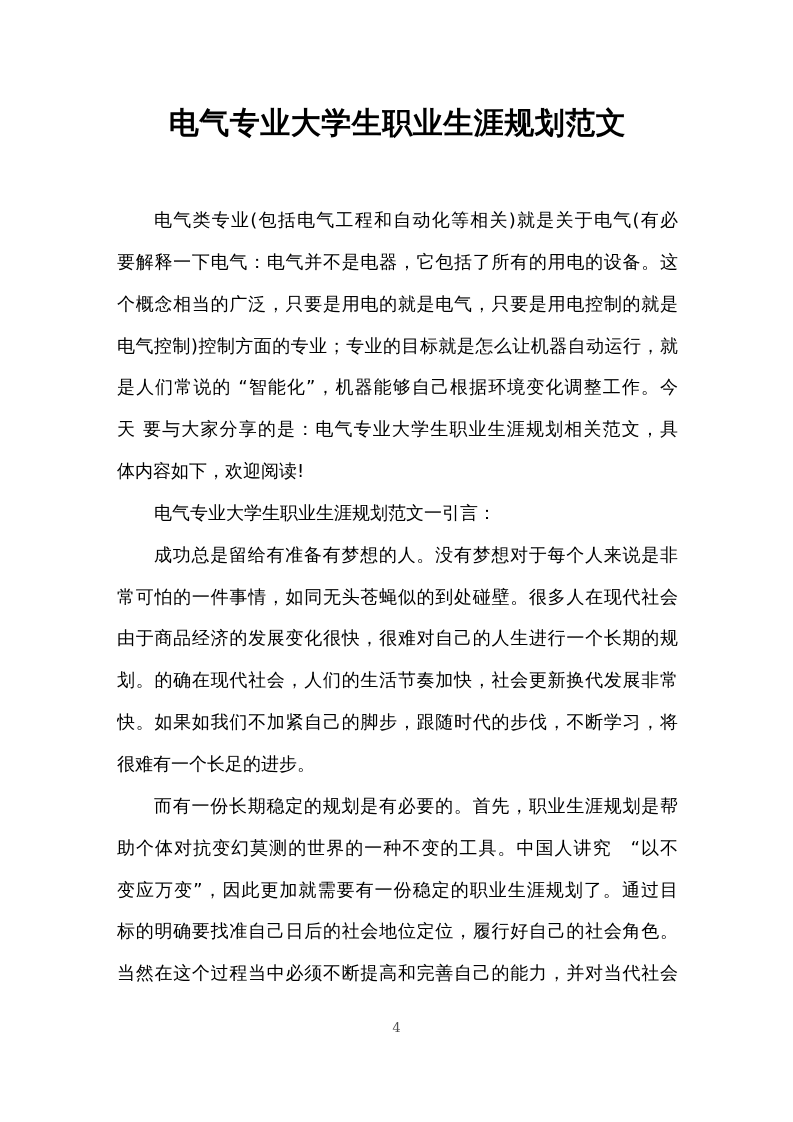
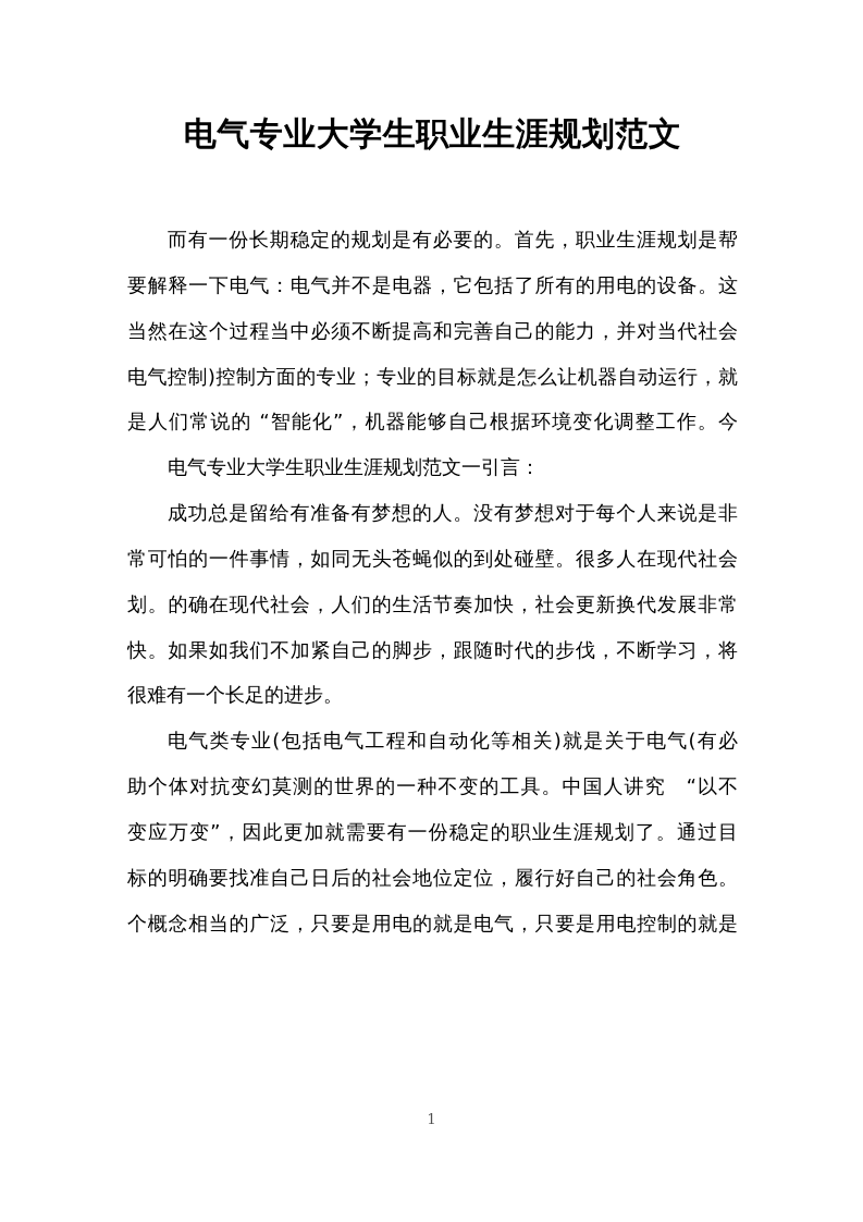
  电气专业大学生职业生涯规划范文
- 电气类专业(包括电气工程和自动化等相关)就是关于电气(有必
+ 而有一份长期稳定的规划是有必要的。首先，职业生涯规划是帮
  要解释一下电气：电气并不是电器，它包括了所有的用电的设备。这
- 个概念相当的广泛，只要是用电的就是电气，只要是用电控制的就是
+ 当然在这个过程当中必须不断提高和完善自己的能力，并对当代社会
  电气控制)控制方面的专业；专业的目标就是怎么让机器自动运行，就
  是人们常说的 “智能化”，机器能够自己根据环境变化调整工作。今
- 天 要与大家分享的是：电气专业大学生职业生涯规划相关范文，具
- 体内容如下，欢迎阅读!
  电气专业大学生职业生涯规划范文一引言：
  成功总是留给有准备有梦想的人。没有梦想对于每个人来说是非
  常可怕的一件事情，如同无头苍蝇似的到处碰壁。很多人在现代社会
- 由于商品经济的发展变化很快，很难对自己的人生进行一个长期的规
  划。的确在现代社会，人们的生活节奏加快，社会更新换代发展非常
  快。如果如我们不加紧自己的脚步，跟随时代的步伐，不断学习，将
  很难有一个长足的进步。
- 而有一份长期稳定的规划是有必要的。首先，职业生涯规划是帮
+ 电气类专业(包括电气工程和自动化等相关)就是关于电气(有必
  助个体对抗变幻莫测的世界的一种不变的工具。中国人讲究 “以不
  变应万变”，因此更加就需要有一份稳定的职业生涯规划了。通过目
  标的明确要找准自己日后的社会地位定位，履行好自己的社会角色。
- 当然在这个过程当中必须不断提高和完善自己的能力，并对当代社会
+ 个概念相当的广泛，只要是用电的就是电气，只要是用电控制的就是
- 4
+ 1
